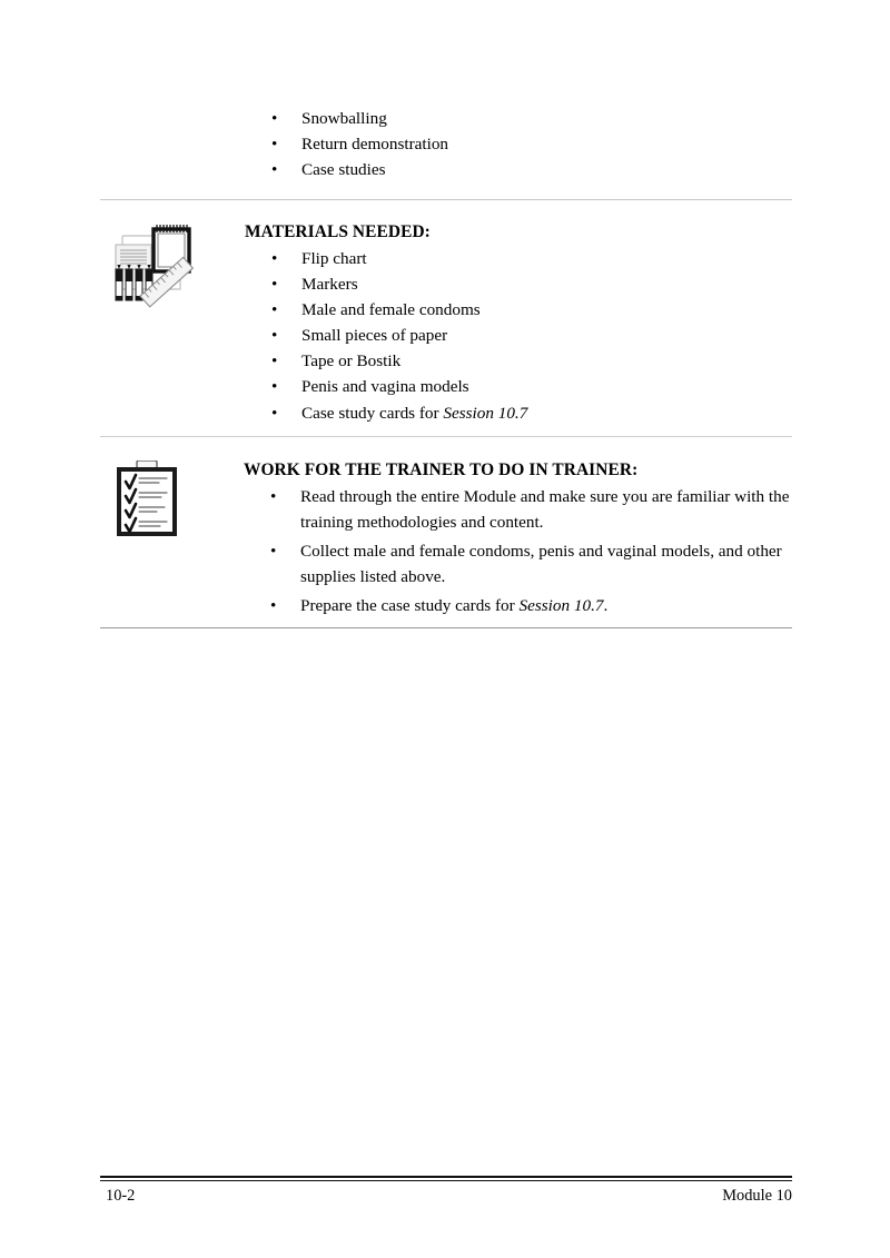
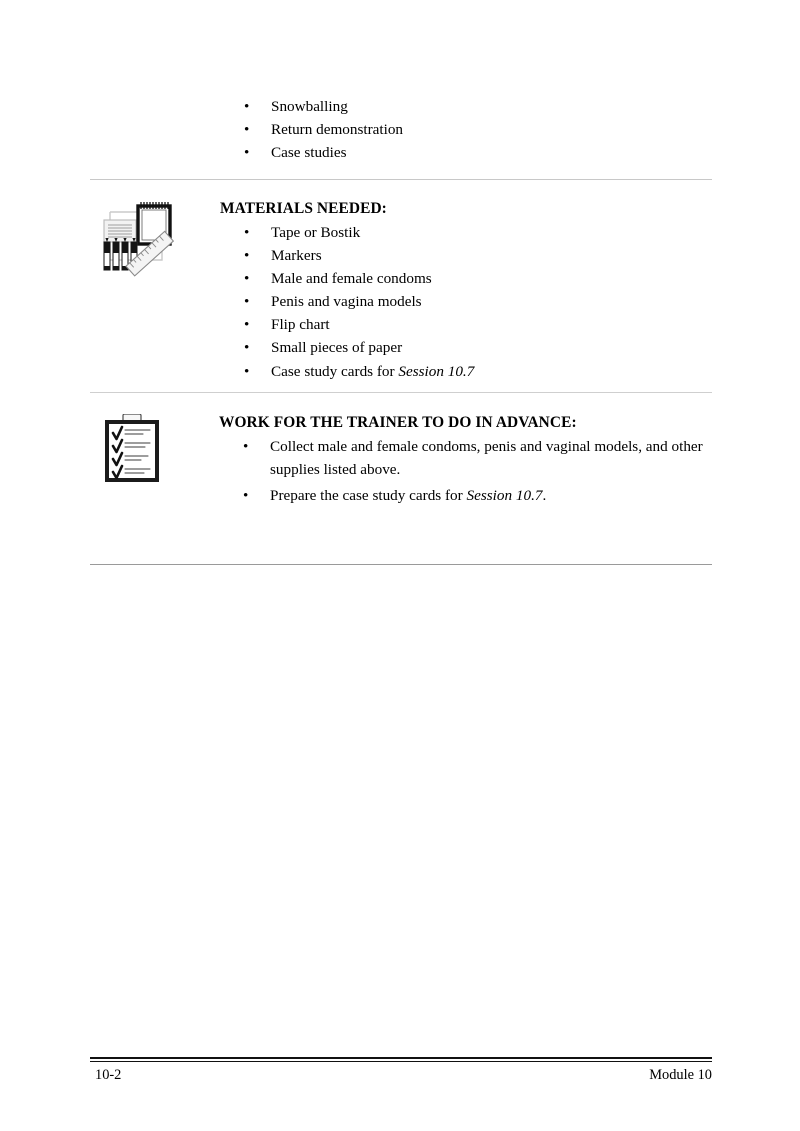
  Snowballing
  Return demonstration
  Case studies
  MATERIALS NEEDED:
- Flip chart
+ Tape or Bostik
  Markers
  Male and female condoms
- Small pieces of paper
+ Penis and vagina models
- Tape or Bostik
+ Flip chart
- Penis and vagina models
+ Small pieces of paper
  Case study cards for Session 10.7
- WORK FOR THE TRAINER TO DO IN TRAINER:
+ WORK FOR THE TRAINER TO DO IN ADVANCE:
- Read through the entire Module and make sure you are familiar with the training methodologies and content.
  Collect male and female condoms, penis and vaginal models, and other supplies listed above.
  Prepare the case study cards for Session 10.7.
  10-2
  Module 10
